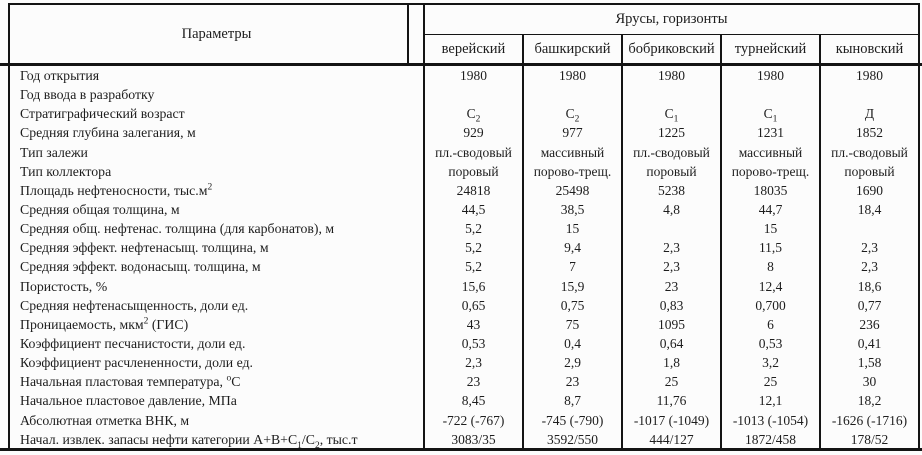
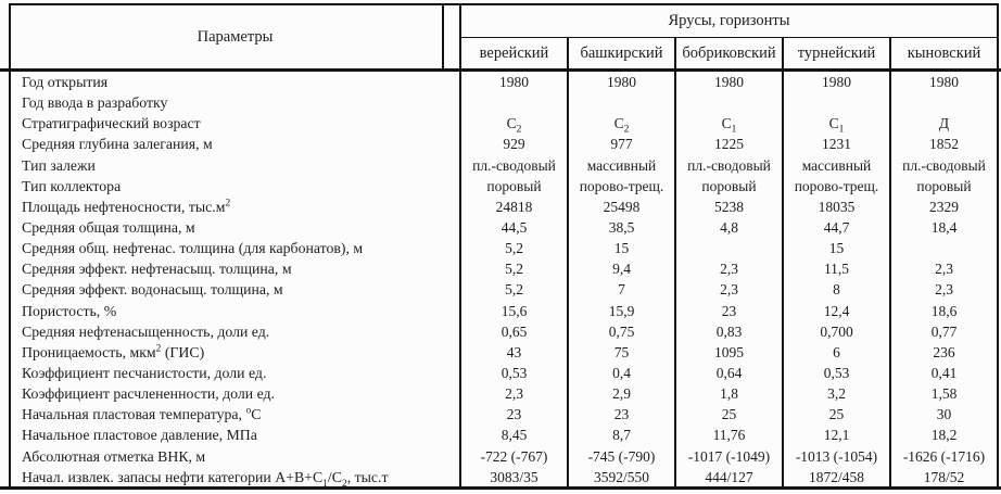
  Параметры
  Ярусы, горизонты
  верейский
  башкирский
  бобриковский
  турнейский
  кыновский
  Год открытия
  1980
  1980
  1980
  1980
  1980
  Год ввода в разработку
  Стратиграфический возраст
  С2
  С2
  С1
  С1
  Д
  Средняя глубина залегания, м
  929
  977
  1225
  1231
  1852
  Тип залежи
  пл.-сводовый
  массивный
  пл.-сводовый
  массивный
  пл.-сводовый
  Тип коллектора
  поровый
  порово-трещ.
  поровый
  порово-трещ.
  поровый
  Площадь нефтеносности, тыс.м2
  24818
  25498
  5238
  18035
- 1690
+ 2329
  Средняя общая толщина, м
  44,5
  38,5
  4,8
  44,7
  18,4
  Средняя общ. нефтенас. толщина (для карбонатов), м
  5,2
  15
  15
  Средняя эффект. нефтенасыщ. толщина, м
  5,2
  9,4
  2,3
  11,5
  2,3
  Средняя эффект. водонасыщ. толщина, м
  5,2
  7
  2,3
  8
  2,3
  Пористость, %
  15,6
  15,9
  23
  12,4
  18,6
  Средняя нефтенасыщенность, доли ед.
  0,65
  0,75
  0,83
  0,700
  0,77
  Проницаемость, мкм2 (ГИС)
  43
  75
  1095
  6
  236
  Коэффициент песчанистости, доли ед.
  0,53
  0,4
  0,64
  0,53
  0,41
  Коэффициент расчлененности, доли ед.
  2,3
  2,9
  1,8
  3,2
  1,58
  Начальная пластовая температура, оС
  23
  23
  25
  25
  30
  Начальное пластовое давление, МПа
  8,45
  8,7
  11,76
  12,1
  18,2
  Абсолютная отметка ВНК, м
  -722 (-767)
  -745 (-790)
  -1017 (-1049)
  -1013 (-1054)
  -1626 (-1716)
  Начал. извлек. запасы нефти категории А+В+С1/С2, тыс.т
  3083/35
  3592/550
  444/127
  1872/458
  178/52
